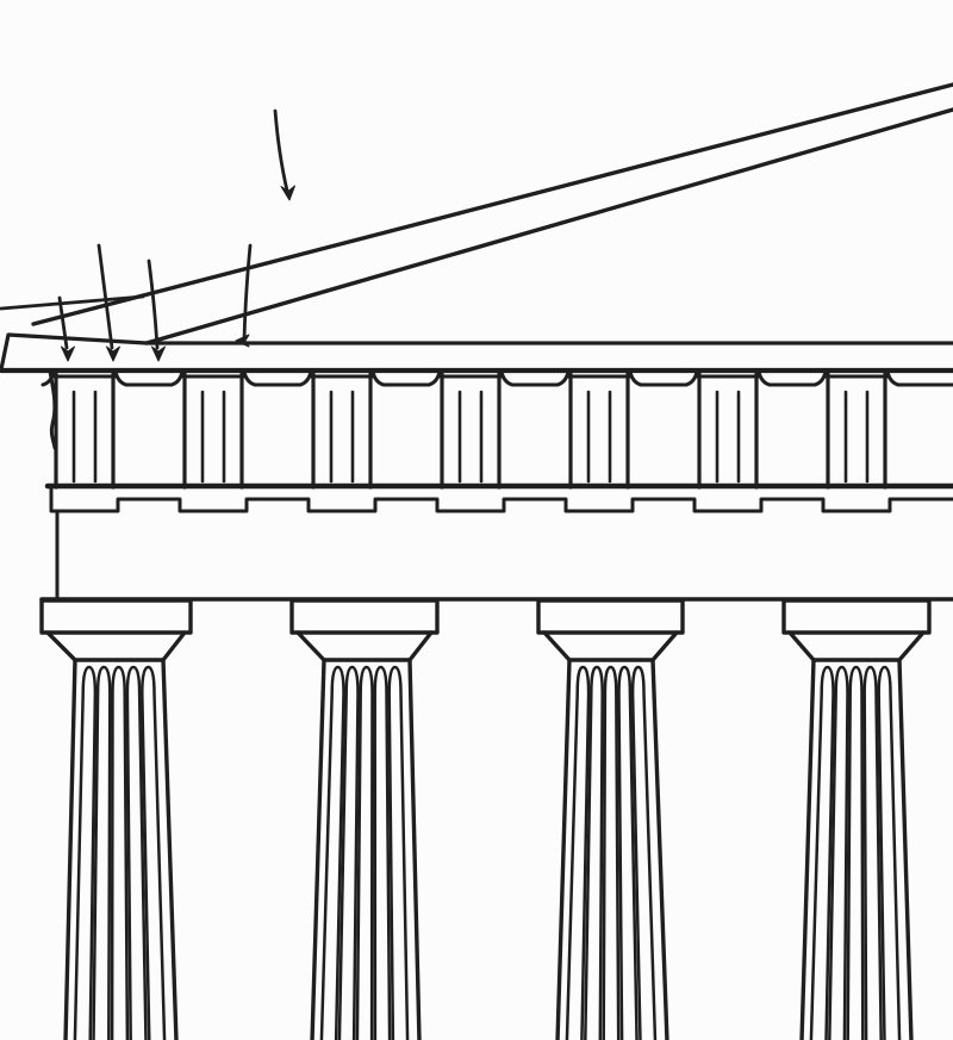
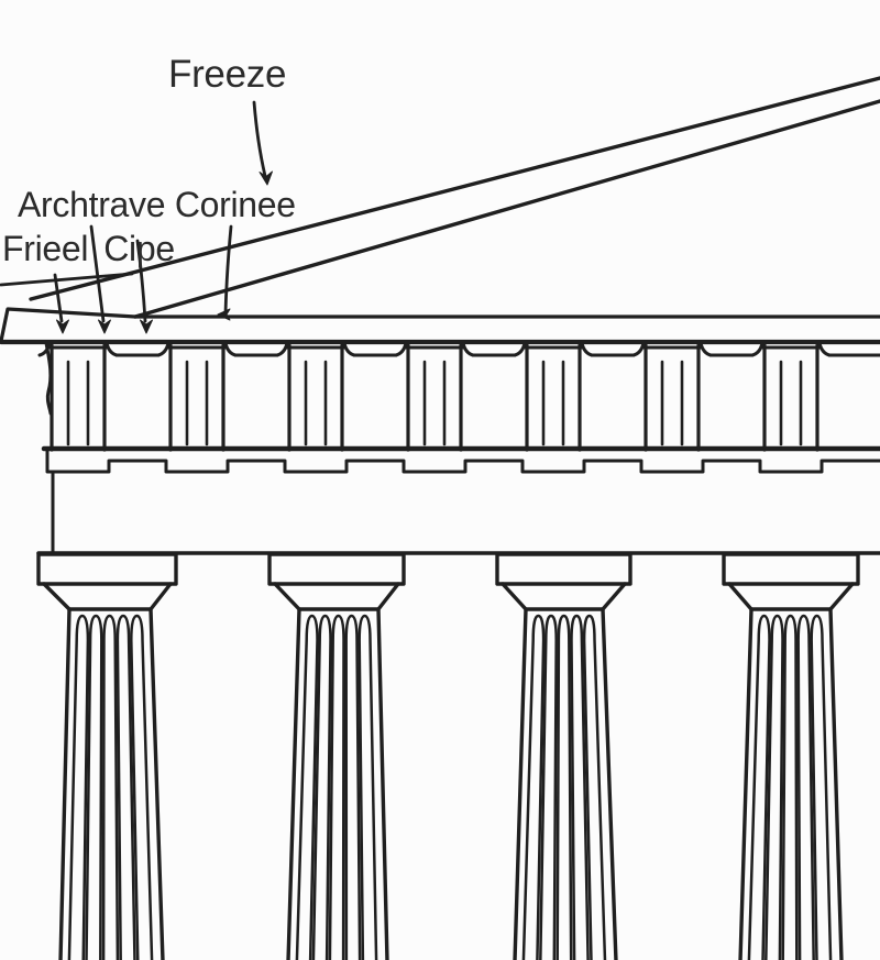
+ Freeze
+ Archtrave Corinee
+ Frieel Cipe
